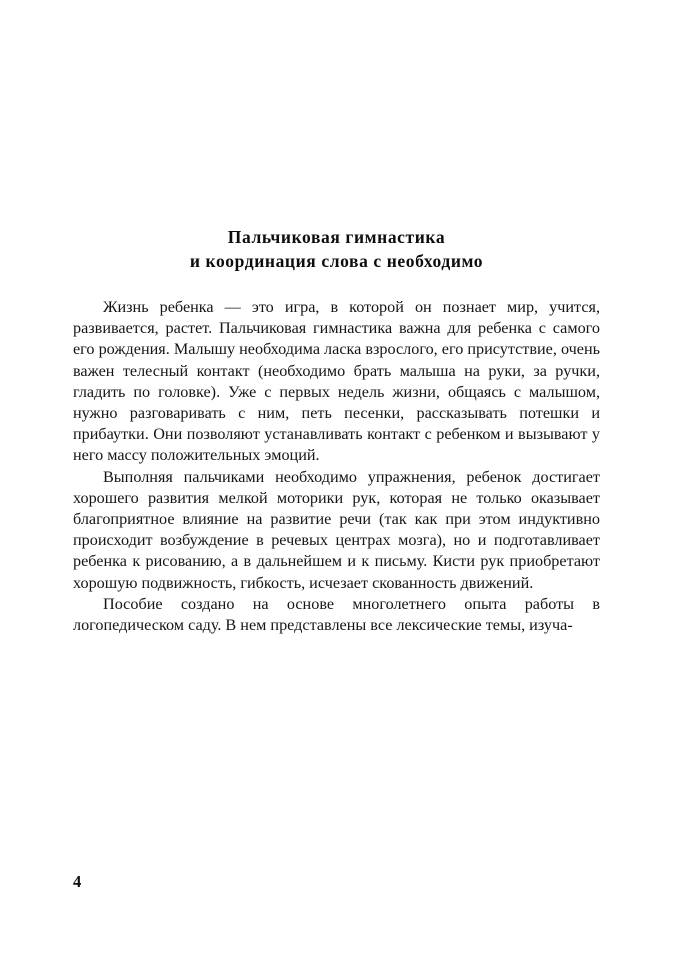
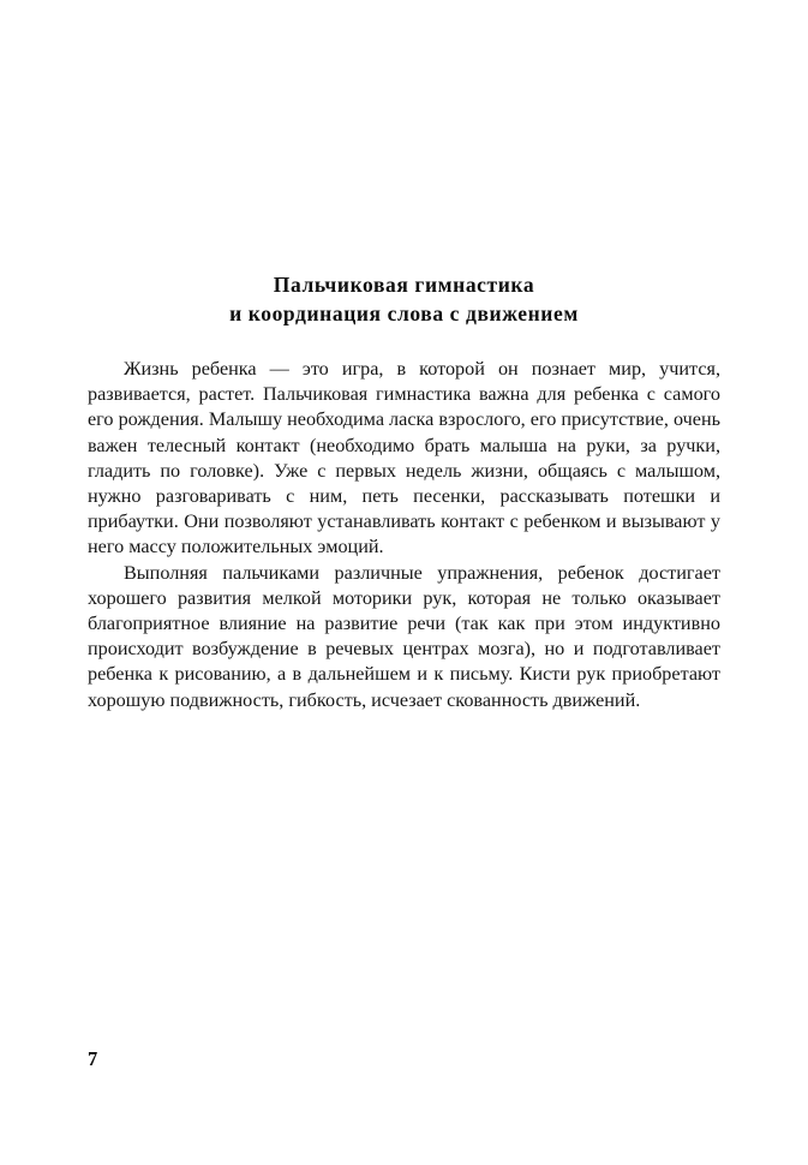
  Пальчиковая гимнастика
- и координация слова с необходимо
+ и координация слова с движением
  Жизнь ребенка — это игра, в которой он познает мир, учится, развивается, растет. Пальчиковая гимнастика важна для ребенка с самого его рождения. Малышу необходима ласка взрослого, его присутствие, очень важен телесный контакт (необходимо брать малыша на руки, за ручки, гладить по головке). Уже с первых недель жизни, общаясь с малышом, нужно разговаривать с ним, петь песенки, рассказывать потешки и прибаутки. Они позволяют устанавливать контакт с ребенком и вызывают у него массу положительных эмоций.
- Выполняя пальчиками необходимо упражнения, ребенок достигает хорошего развития мелкой моторики рук, которая не только оказывает благоприятное влияние на развитие речи (так как при этом индуктивно происходит возбуждение в речевых центрах мозга), но и подготавливает ребенка к рисованию, а в дальнейшем и к письму. Кисти рук приобретают хорошую подвижность, гибкость, исчезает скованность движений.
+ Выполняя пальчиками различные упражнения, ребенок достигает хорошего развития мелкой моторики рук, которая не только оказывает благоприятное влияние на развитие речи (так как при этом индуктивно происходит возбуждение в речевых центрах мозга), но и подготавливает ребенка к рисованию, а в дальнейшем и к письму. Кисти рук приобретают хорошую подвижность, гибкость, исчезает скованность движений.
- Пособие создано на основе многолетнего опыта работы в логопедическом саду. В нем представлены все лексические темы, изуча-
- 4
+ 7
